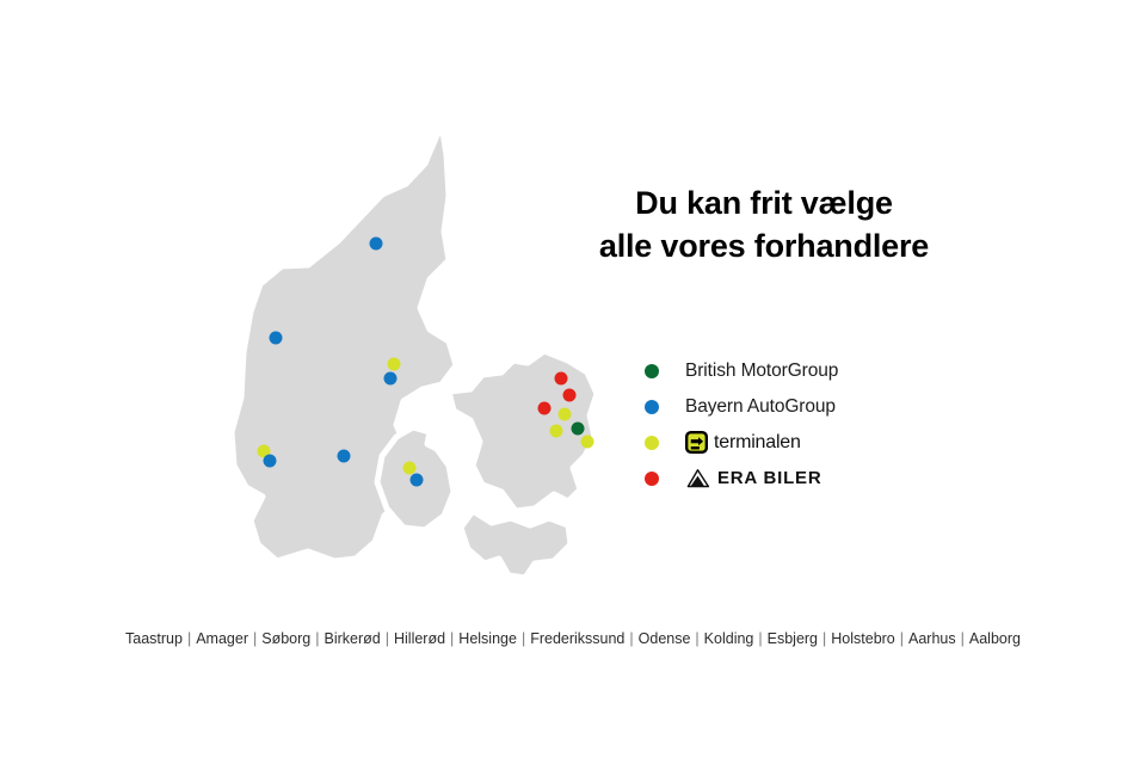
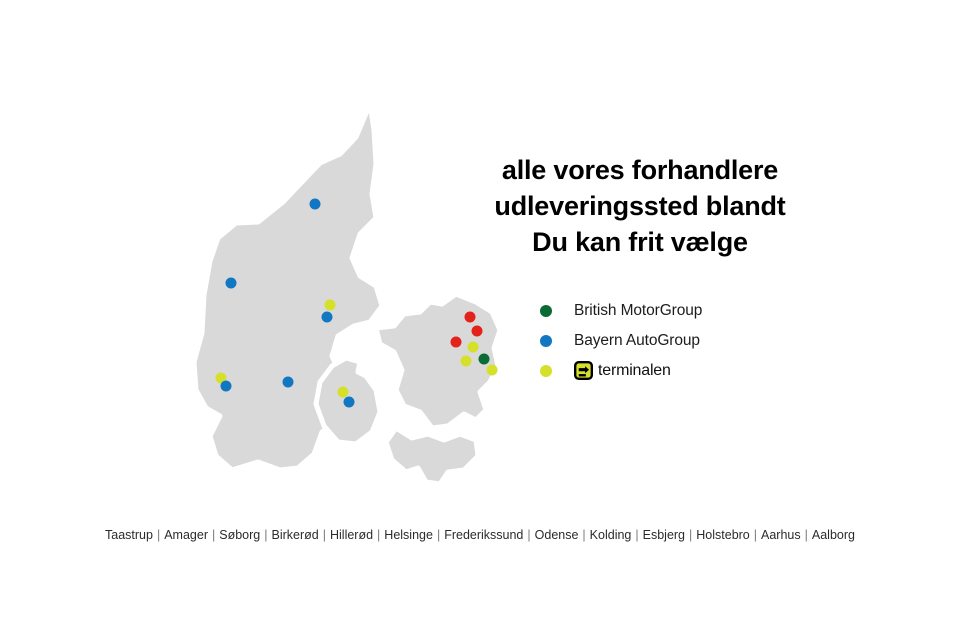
- Du kan frit vælge
+ alle vores forhandlere
+ udleveringssted blandt
- alle vores forhandlere
+ Du kan frit vælge
  British MotorGroup
  Bayern AutoGroup
  terminalen
- ERA BILER
  Taastrup | Amager | Søborg | Birkerød | Hillerød | Helsinge | Frederikssund | Odense | Kolding | Esbjerg | Holstebro | Aarhus | Aalborg
